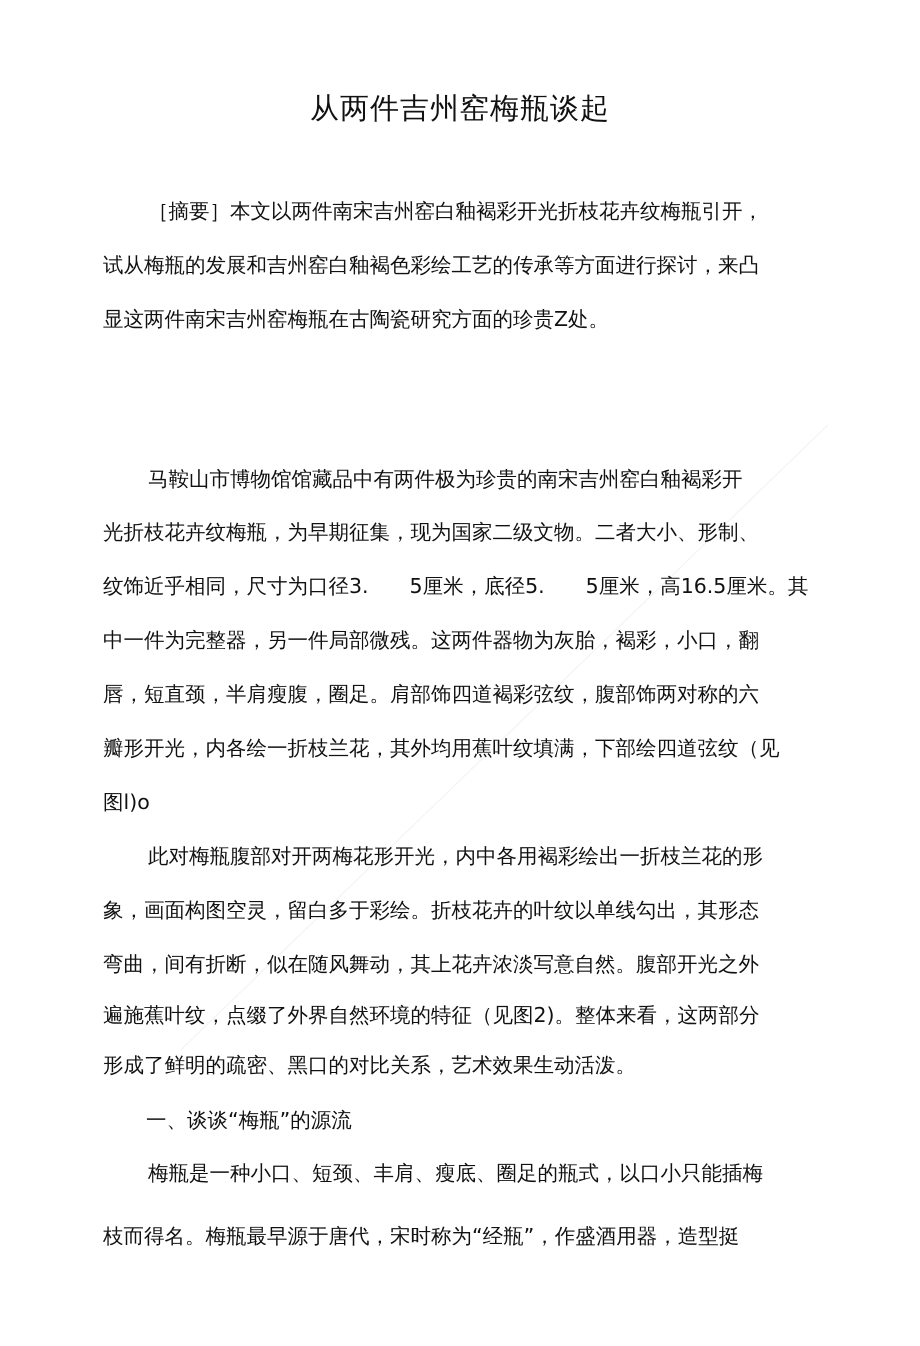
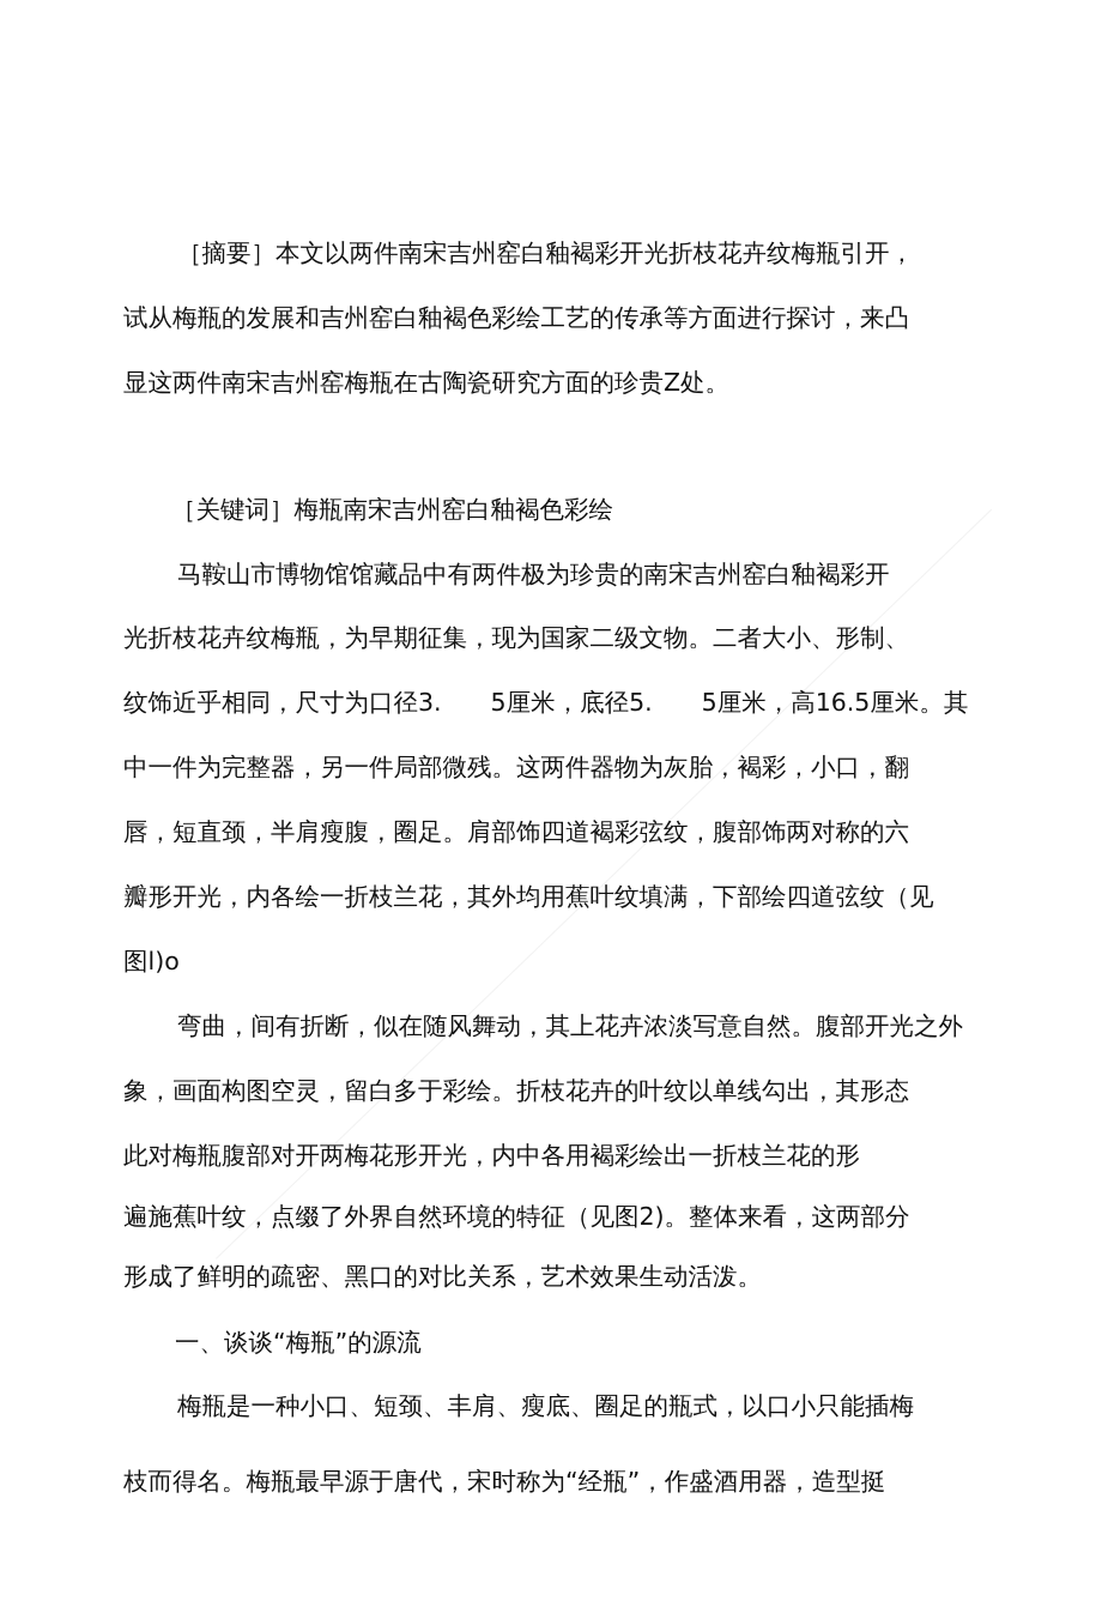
- 从两件吉州窑梅瓶谈起
  ［摘要］本文以两件南宋吉州窑白釉褐彩开光折枝花卉纹梅瓶引开，
  试从梅瓶的发展和吉州窑白釉褐色彩绘工艺的传承等方面进行探讨，来凸
  显这两件南宋吉州窑梅瓶在古陶瓷研究方面的珍贵Z处。
+ ［关键词］梅瓶南宋吉州窑白釉褐色彩绘
  马鞍山市博物馆馆藏品中有两件极为珍贵的南宋吉州窑白釉褐彩开
  光折枝花卉纹梅瓶，为早期征集，现为国家二级文物。二者大小、形制、
  纹饰近乎相同，尺寸为口径3. 5厘米，底径5. 5厘米，高16.5厘米。其
  中一件为完整器，另一件局部微残。这两件器物为灰胎，褐彩，小口，翻
  唇，短直颈，半肩瘦腹，圈足。肩部饰四道褐彩弦纹，腹部饰两对称的六
  瓣形开光，内各绘一折枝兰花，其外均用蕉叶纹填满，下部绘四道弦纹（见
  图l)o
- 此对梅瓶腹部对开两梅花形开光，内中各用褐彩绘出一折枝兰花的形
+ 弯曲，间有折断，似在随风舞动，其上花卉浓淡写意自然。腹部开光之外
  象，画面构图空灵，留白多于彩绘。折枝花卉的叶纹以单线勾出，其形态
- 弯曲，间有折断，似在随风舞动，其上花卉浓淡写意自然。腹部开光之外
+ 此对梅瓶腹部对开两梅花形开光，内中各用褐彩绘出一折枝兰花的形
  遍施蕉叶纹，点缀了外界自然环境的特征（见图2)。整体来看，这两部分
  形成了鲜明的疏密、黑口的对比关系，艺术效果生动活泼。
  一、谈谈“梅瓶”的源流
  梅瓶是一种小口、短颈、丰肩、瘦底、圈足的瓶式，以口小只能插梅
  枝而得名。梅瓶最早源于唐代，宋时称为“经瓶”，作盛酒用器，造型挺
